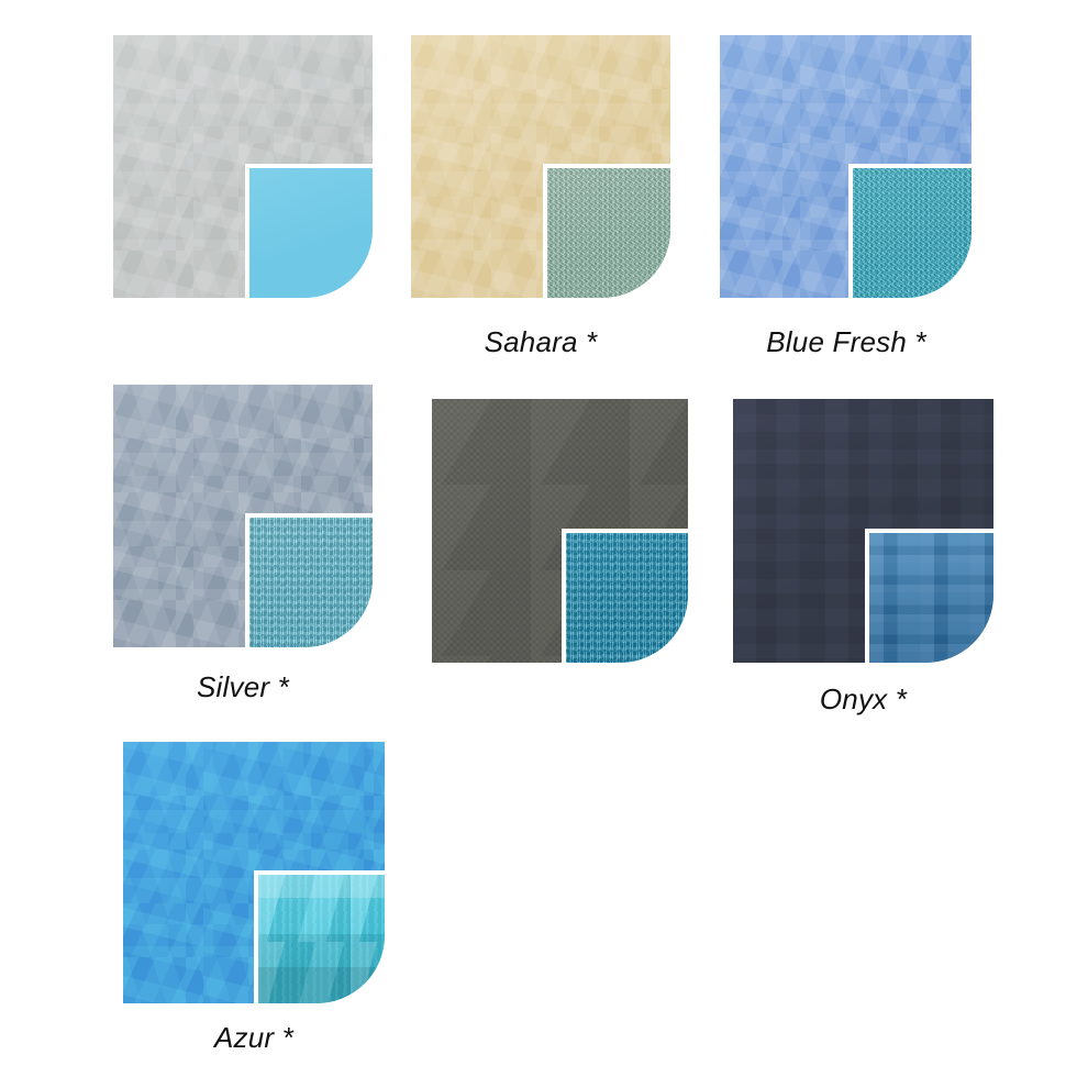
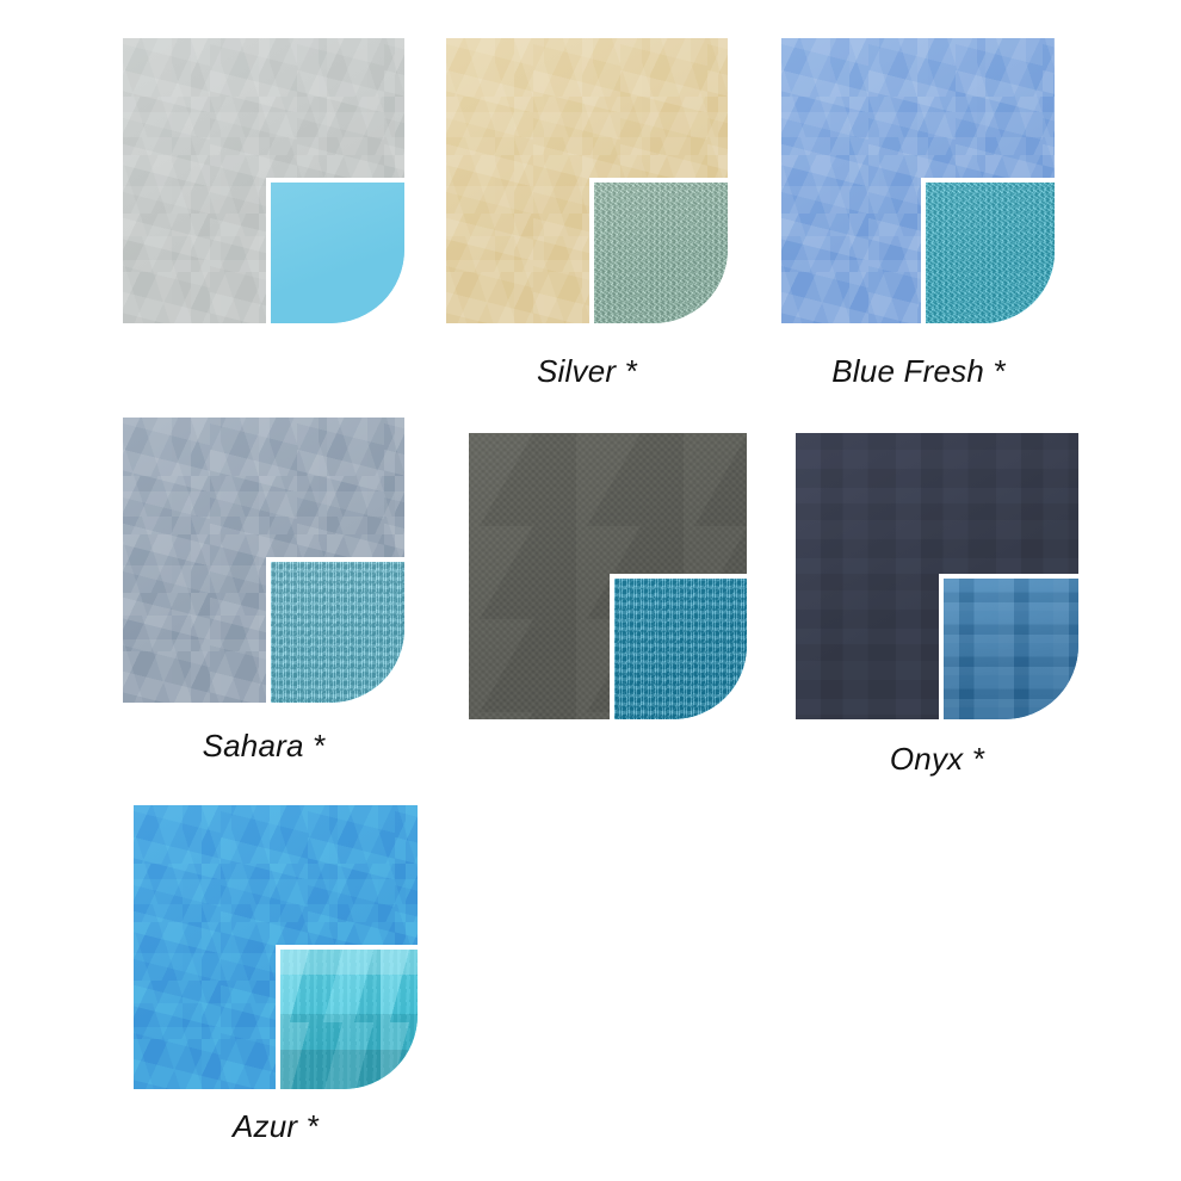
- Sahara *
+ Silver *
  Blue Fresh *
- Silver *
+ Sahara *
  Onyx *
  Azur *
